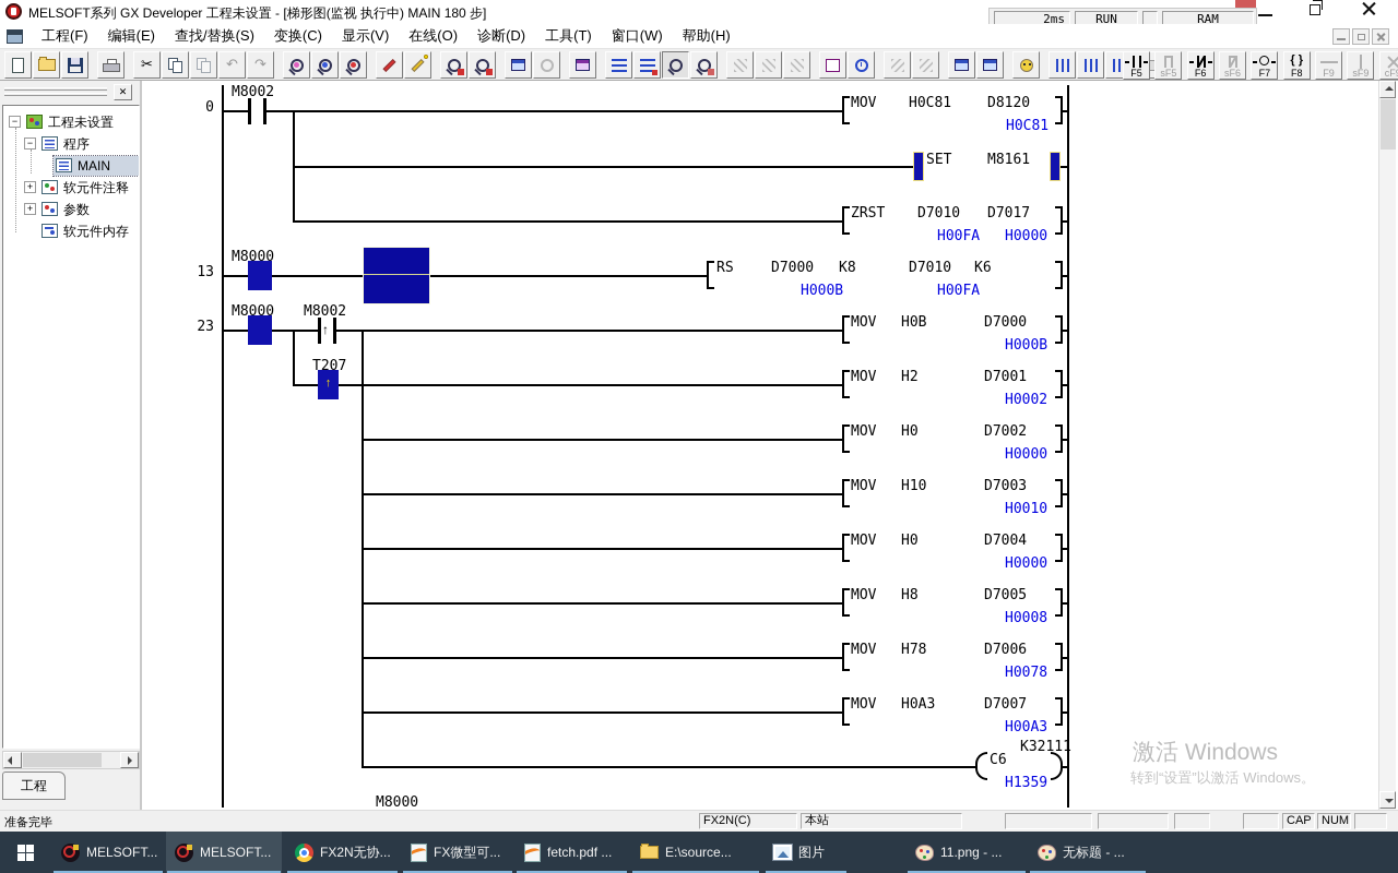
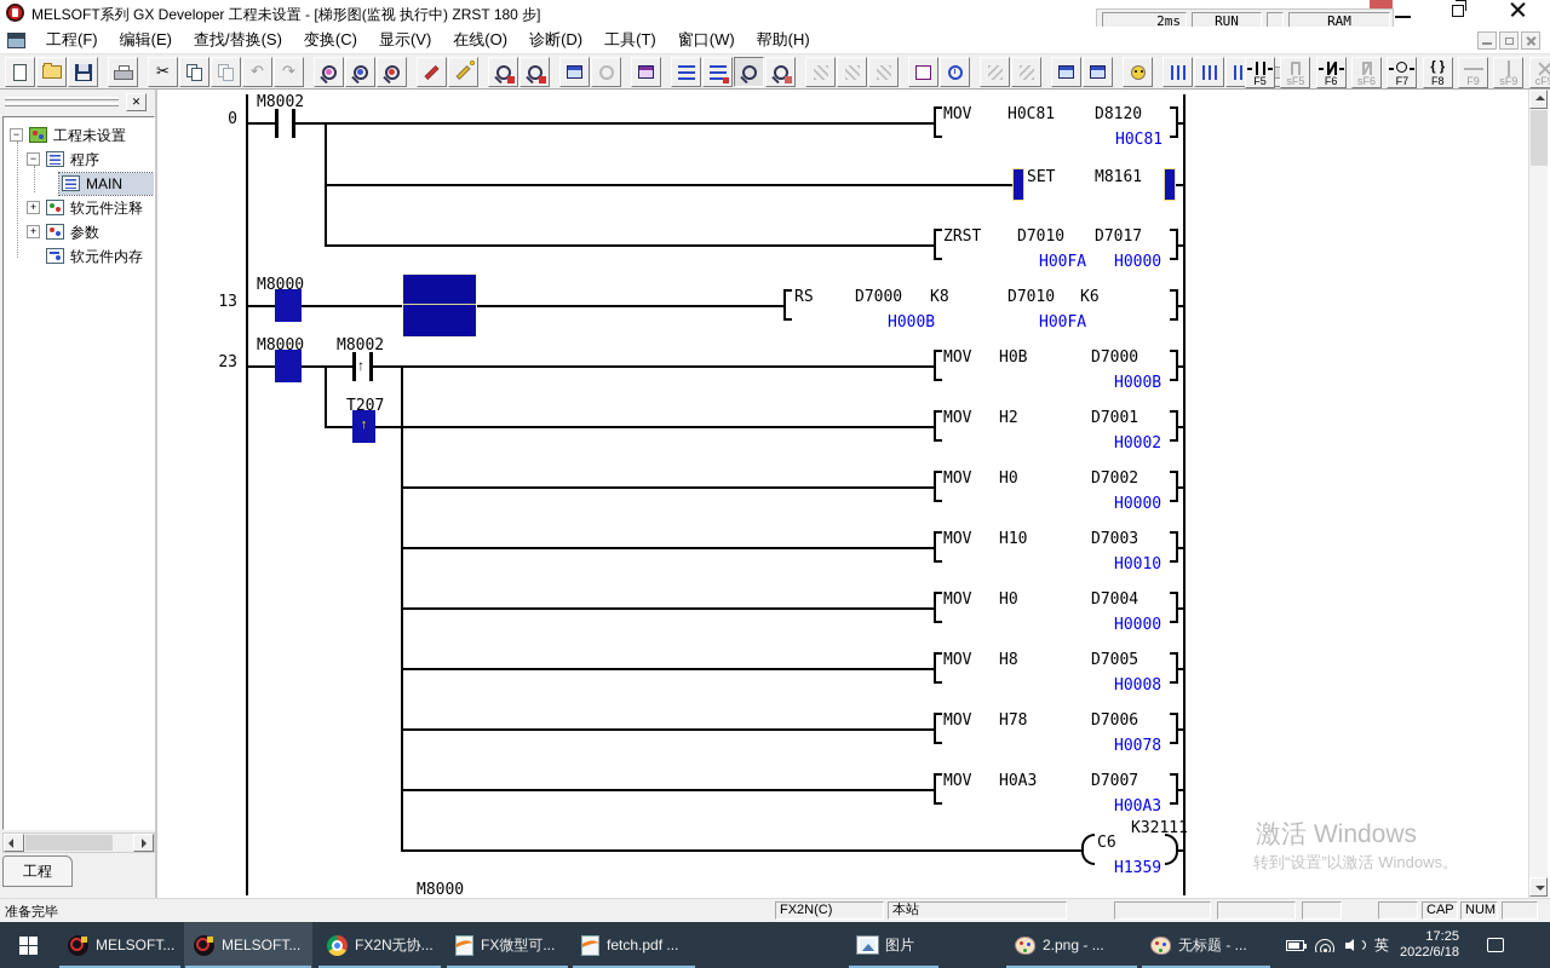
- MELSOFT系列 GX Developer 工程未设置 - [梯形图(监视 执行中) MAIN 180 步]
+ MELSOFT系列 GX Developer 工程未设置 - [梯形图(监视 执行中) ZRST 180 步]
  2ms
  RUN
  RAM
  工程(F)
  编辑(E)
  查找/替换(S)
  变换(C)
  显示(V)
  在线(O)
  诊断(D)
  工具(T)
  窗口(W)
  帮助(H)
  ✂
  ↶
  ↷
  F5
  sF5
  F6
  sF6
  F7
  { }
  F8
  F9
  sF9
  ✕
  −
  工程未设置
  −
  程序
  MAIN
  +
  软元件注释
  +
  参数
  软元件内存
  工程
  0
  13
  23
  M8002
  MOV
  H0C81
  D8120
  H0C81
  SET
  M8161
  ZRST
  D7010
  D7017
  H00FA
  H0000
  M8000
  RS
  D7000
  K8
  D7010
  K6
  H000B
  H00FA
  M8000
  ↑
  M8002
  ↑
  T207
  MOV
  H0B
  D7000
  H000B
  MOV
  H2
  D7001
  H0002
  MOV
  H0
  D7002
  H0000
  MOV
  H10
  D7003
  H0010
  MOV
  H0
  D7004
  H0000
  MOV
  H8
  D7005
  H0008
  MOV
  H78
  D7006
  H0078
  MOV
  H0A3
  D7007
  H00A3
  K32111
  C6
  H1359
  M8000
  激活 Windows
  转到“设置”以激活 Windows。
  准备完毕
  FX2N(C)
  本站
  CAP
  NUM
  MELSOFT...
  MELSOFT...
  FX2N无协...
  FX微型可...
  fetch.pdf ...
- E:\source...
  图片
- 11.png - ...
+ 2.png - ...
  无标题 - ...
+ 英
+ 17:25
+ 2022/6/18
